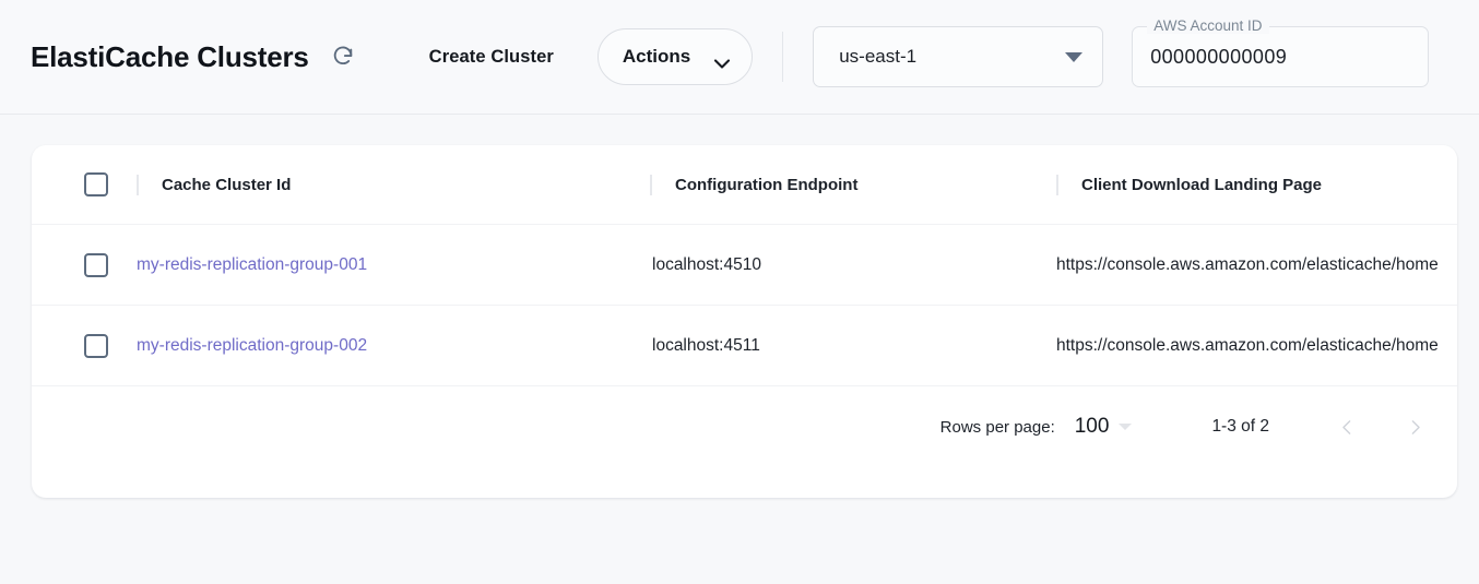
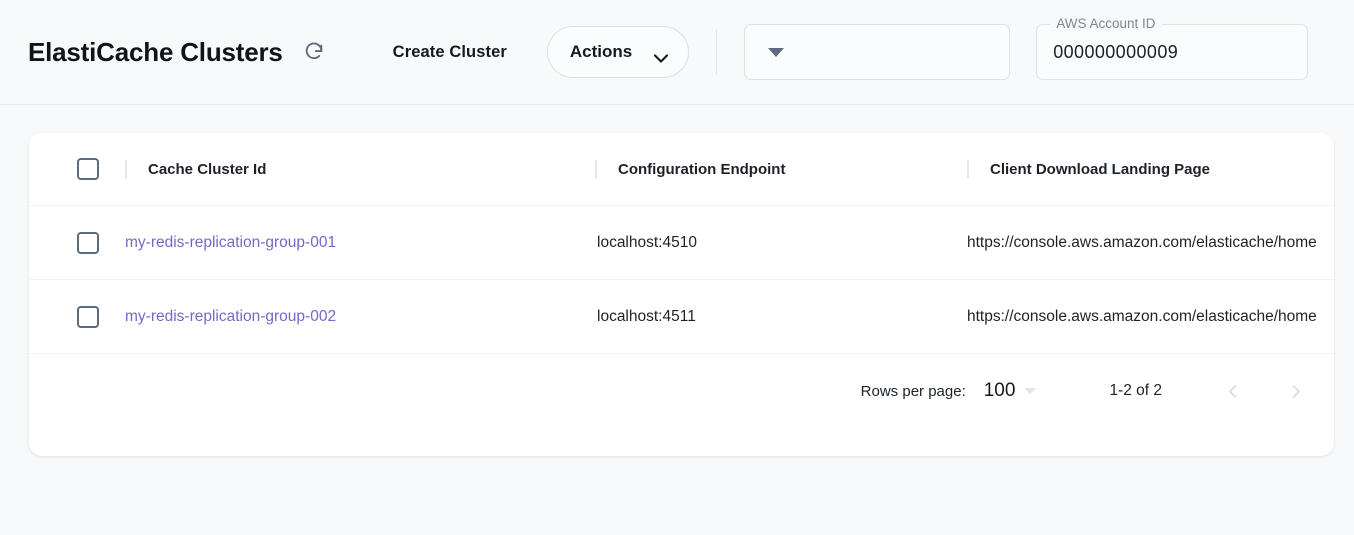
  ElastiCache Clusters
  Create Cluster
  Actions
- us-east-1
  AWS Account ID
  000000000009
  	Cache Cluster Id	Configuration Endpoint	Client Download Landing Page
  	my-redis-replication-group-001	localhost:4510	https://console.aws.amazon.com/elasticache/home
  	my-redis-replication-group-002	localhost:4511	https://console.aws.amazon.com/elasticache/home
- Rows per page: 100 1-3 of 2
+ Rows per page: 100 1-2 of 2
